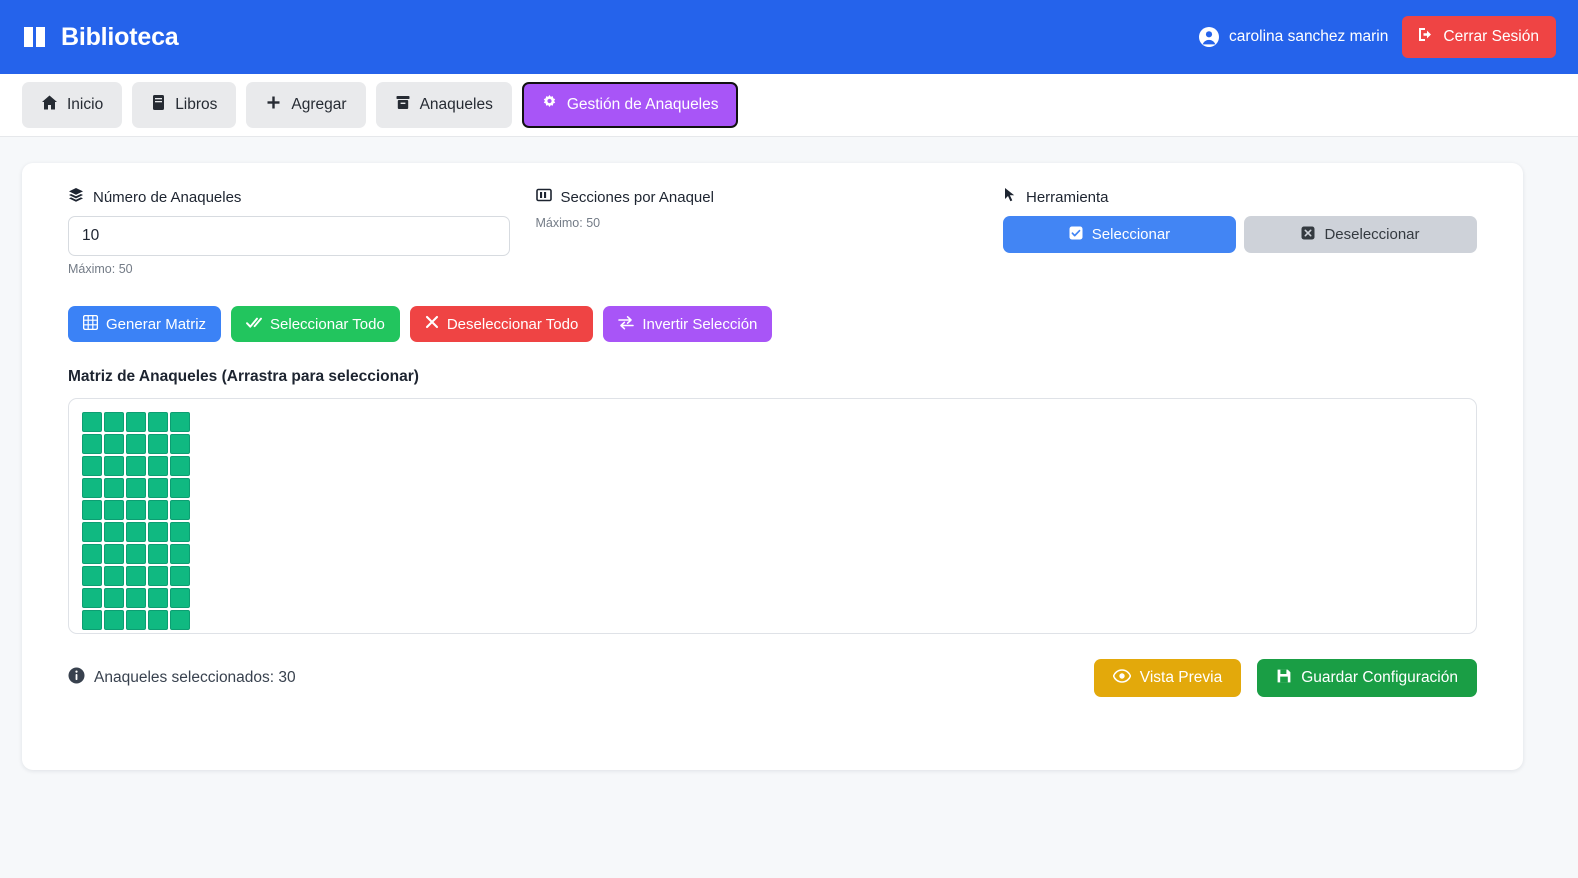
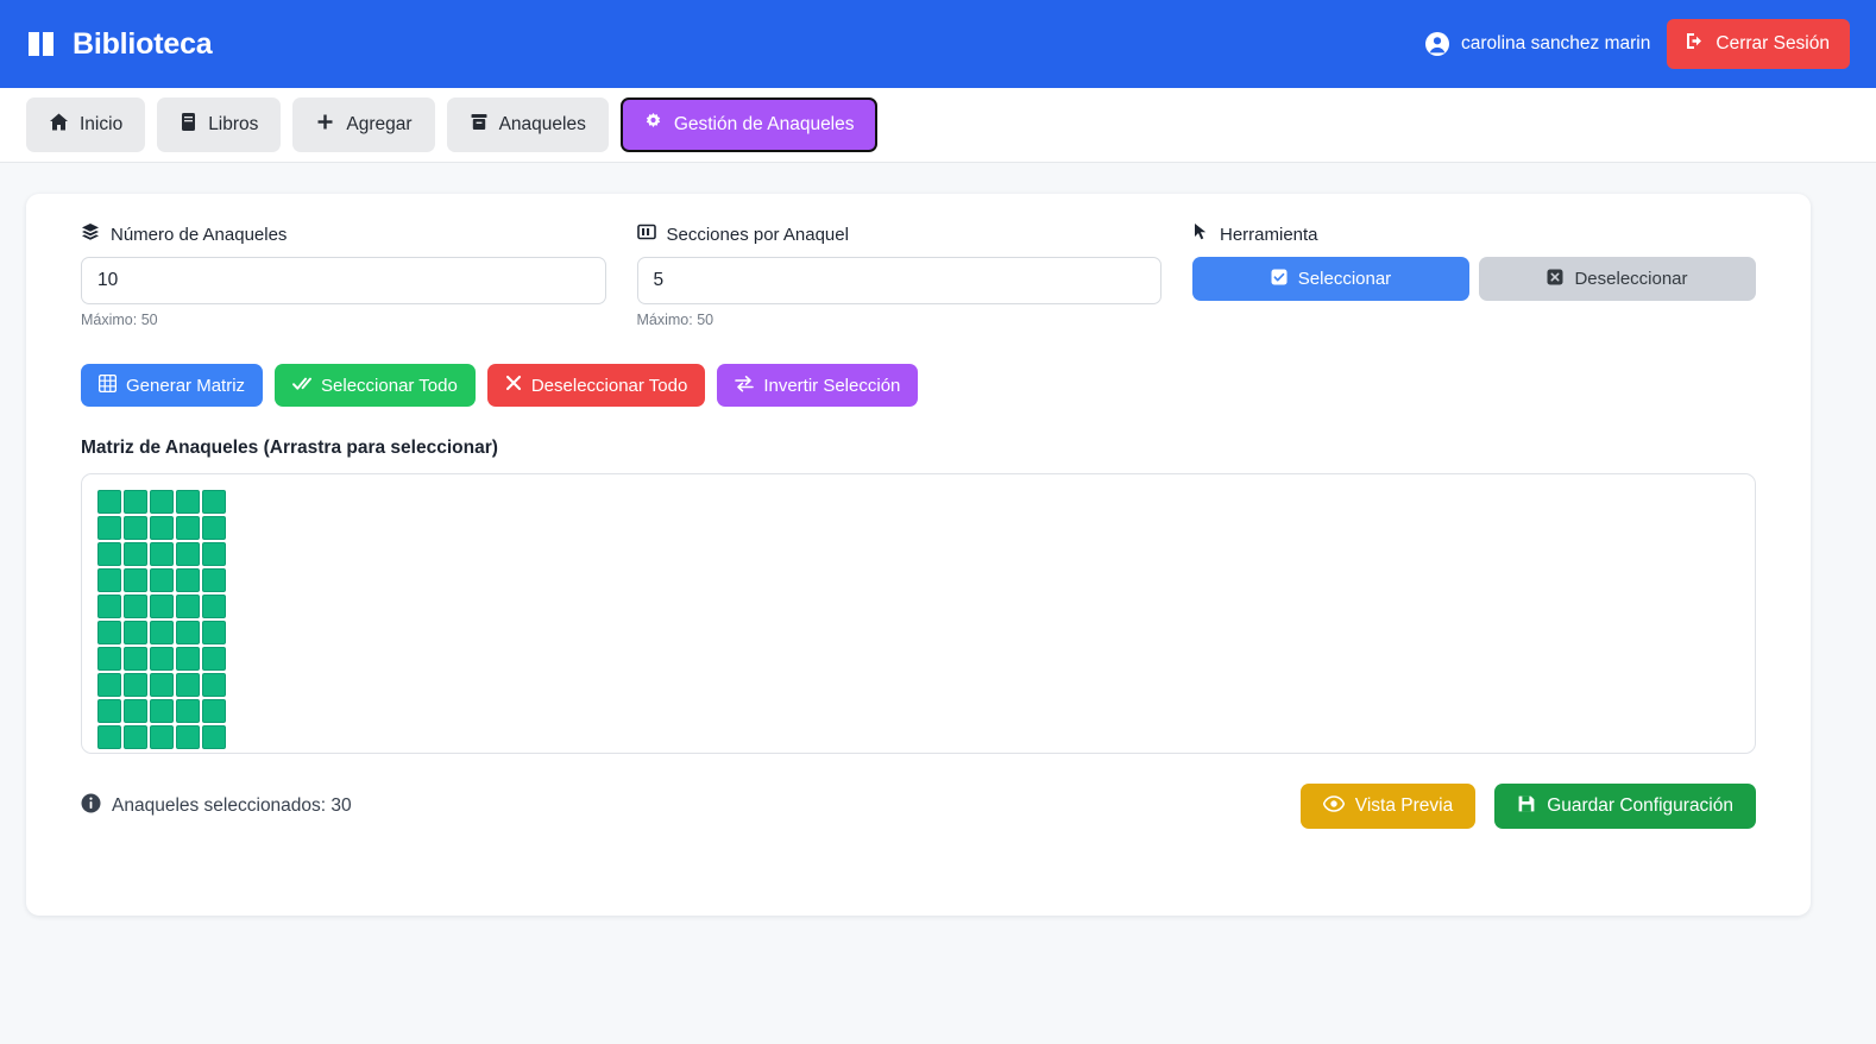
  Biblioteca
  carolina sanchez marin
  Cerrar Sesión
  Inicio
  Libros
  Agregar
  Anaqueles
  Gestión de Anaqueles
  Número de Anaqueles
  10
  Máximo: 50
  Secciones por Anaquel
+ 5
  Máximo: 50
  Herramienta
  Seleccionar
  Deseleccionar
  Generar Matriz
  Seleccionar Todo
  Deseleccionar Todo
  Invertir Selección
  Matriz de Anaqueles (Arrastra para seleccionar)
  Anaqueles seleccionados: 30
  Vista Previa
  Guardar Configuración
